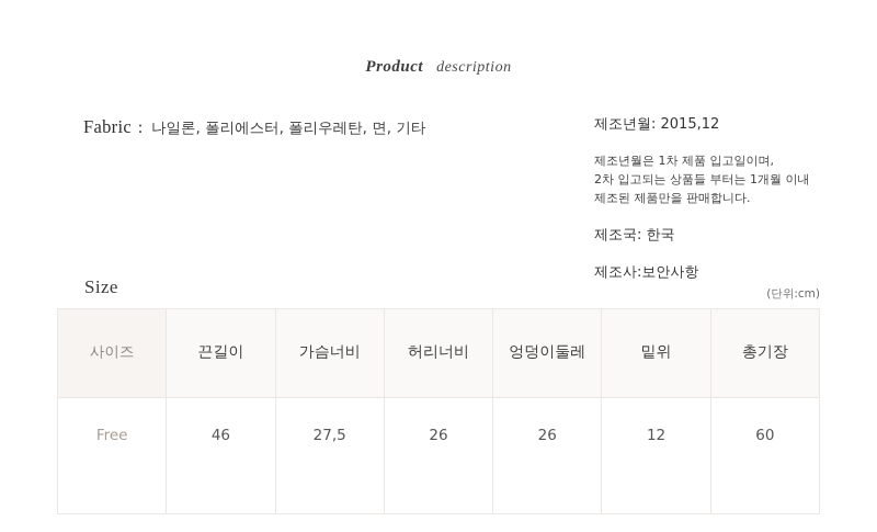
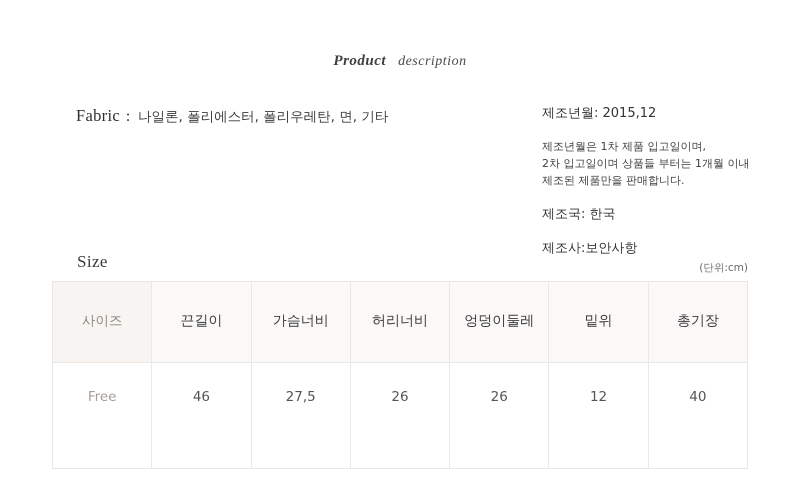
  Product description
  Fabric : 나일론, 폴리에스터, 폴리우레탄, 면, 기타
  제조년월: 2015,12
  제조년월은 1차 제품 입고일이며,
- 2차 입고되는 상품들 부터는 1개월 이내
+ 2차 입고일이며 상품들 부터는 1개월 이내
  제조된 제품만을 판매합니다.
  제조국: 한국
  제조사:보안사항
  Size
  (단위:cm)
  사이즈	끈길이	가슴너비	허리너비	엉덩이둘레	밑위	총기장
- Free	46	27,5	26	26	12	60
+ Free	46	27,5	26	26	12	40
